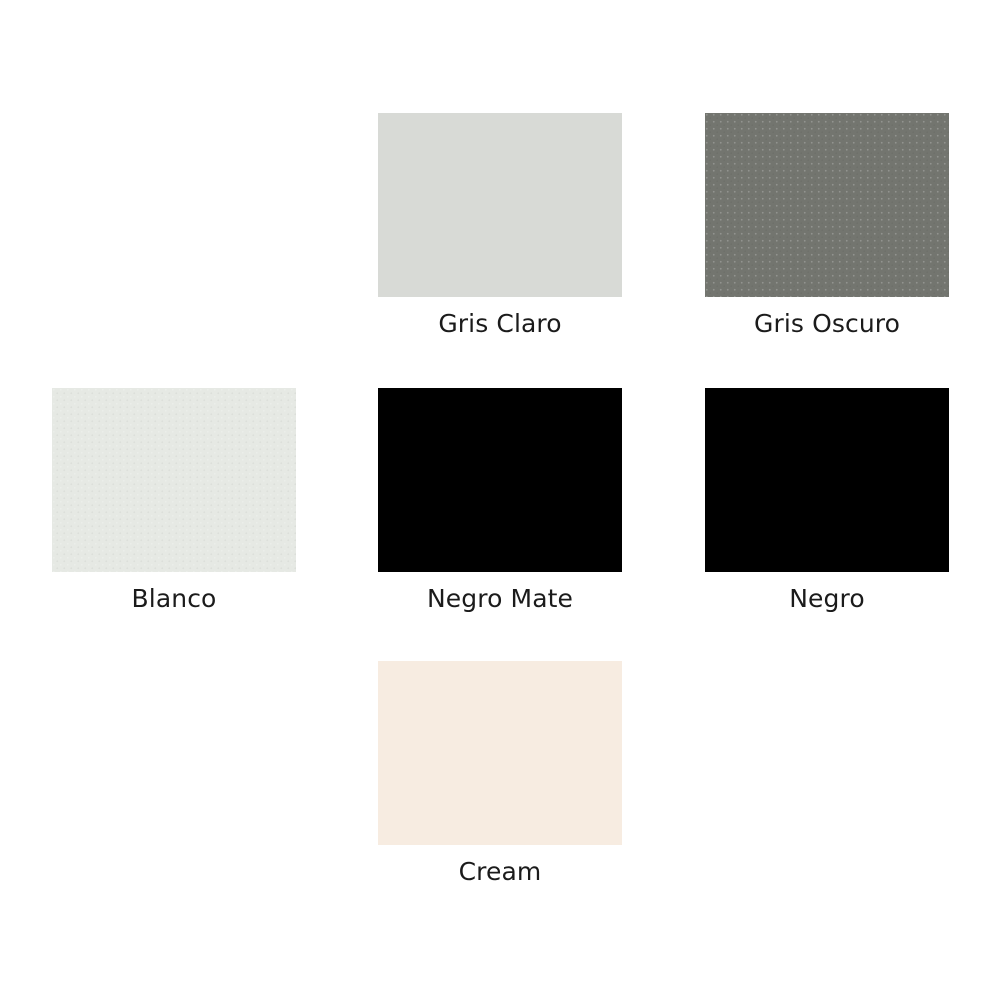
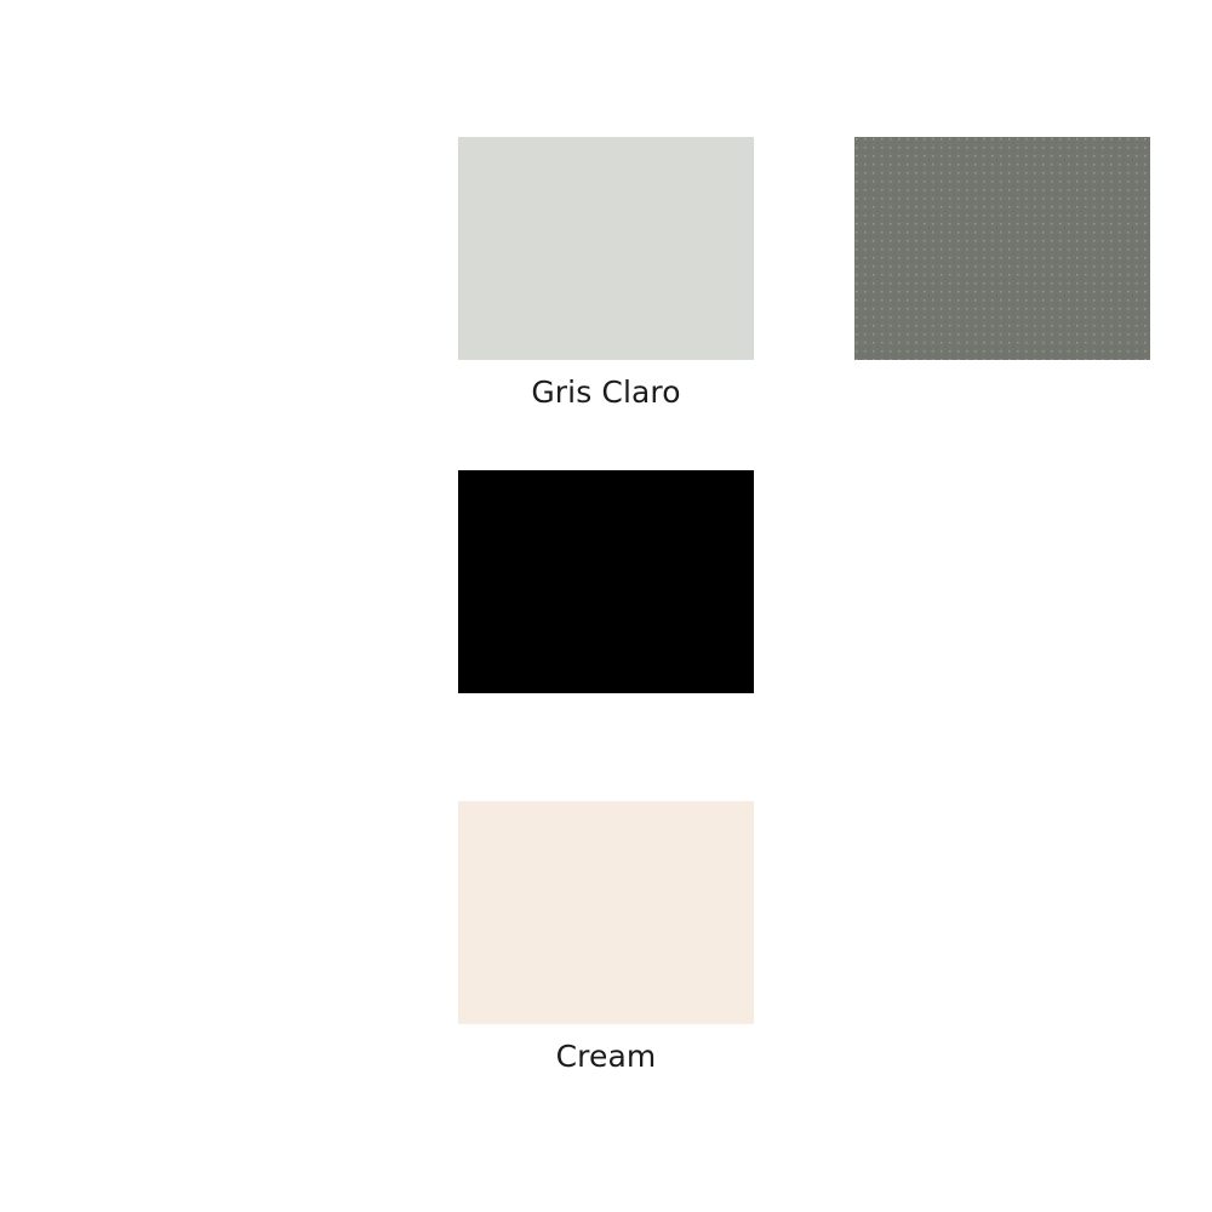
  Gris Claro
- Gris Oscuro
- Blanco
- Negro Mate
- Negro
  Cream
